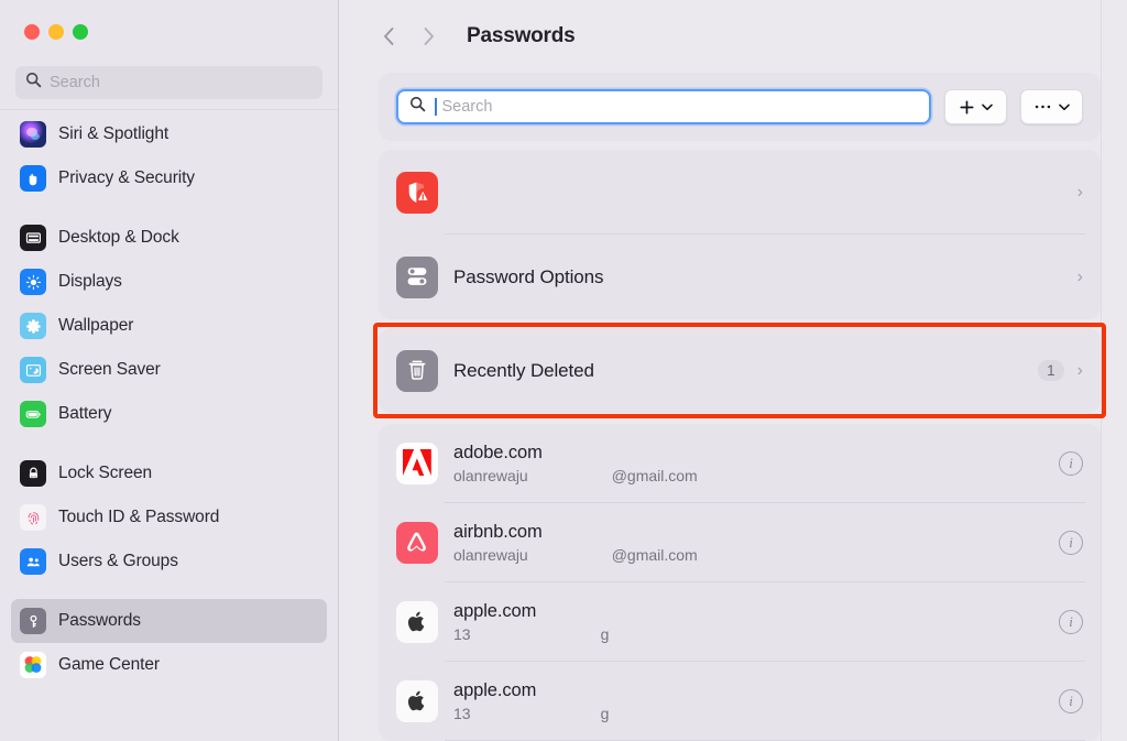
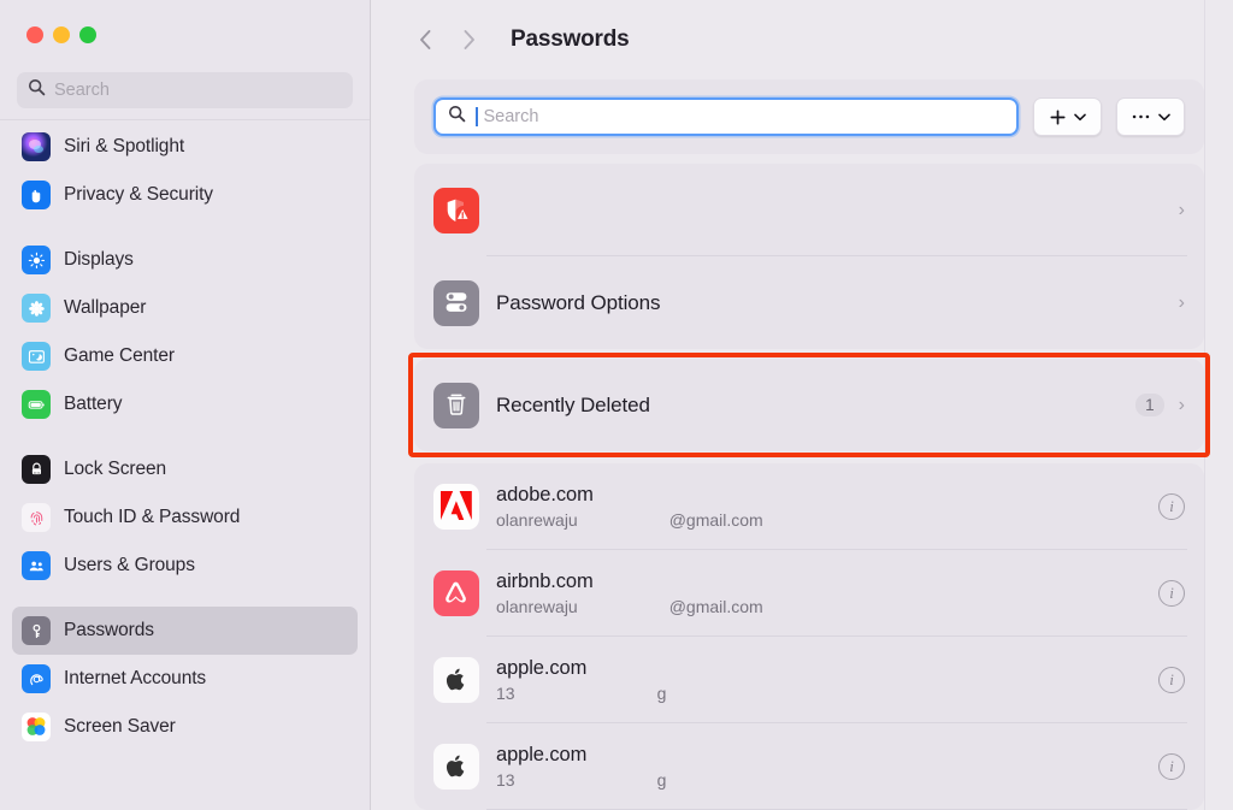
  Search
  Siri & Spotlight
  Privacy & Security
- Desktop & Dock
  Displays
  Wallpaper
- Screen Saver
+ Game Center
  Battery
  Lock Screen
  Touch ID & Password
  Users & Groups
  Passwords
+ Internet Accounts
- Game Center
+ Screen Saver
  Passwords
  Search
  ›
  Password Options
  ›
  Recently Deleted
  1
  ›
  adobe.com
  olanrewaju
  @gmail.com
  i
  airbnb.com
  olanrewaju
  @gmail.com
  i
  apple.com
  13
  g
  i
  apple.com
  13
  g
  i
